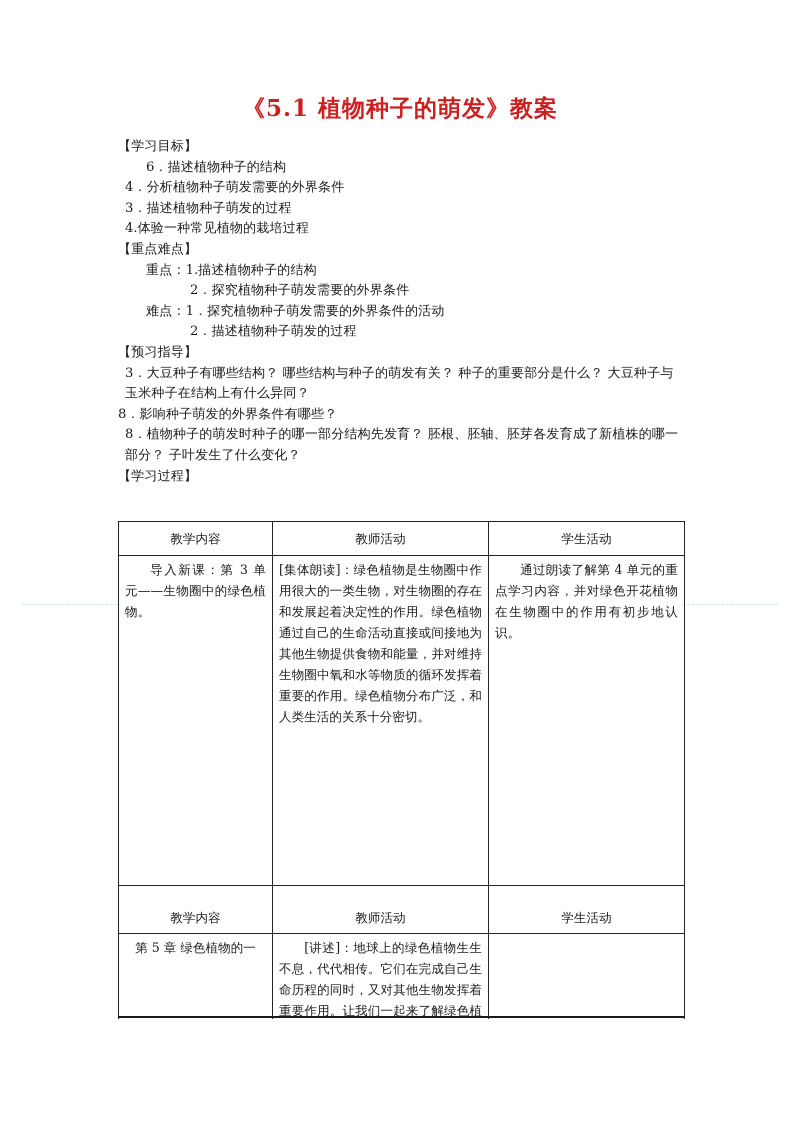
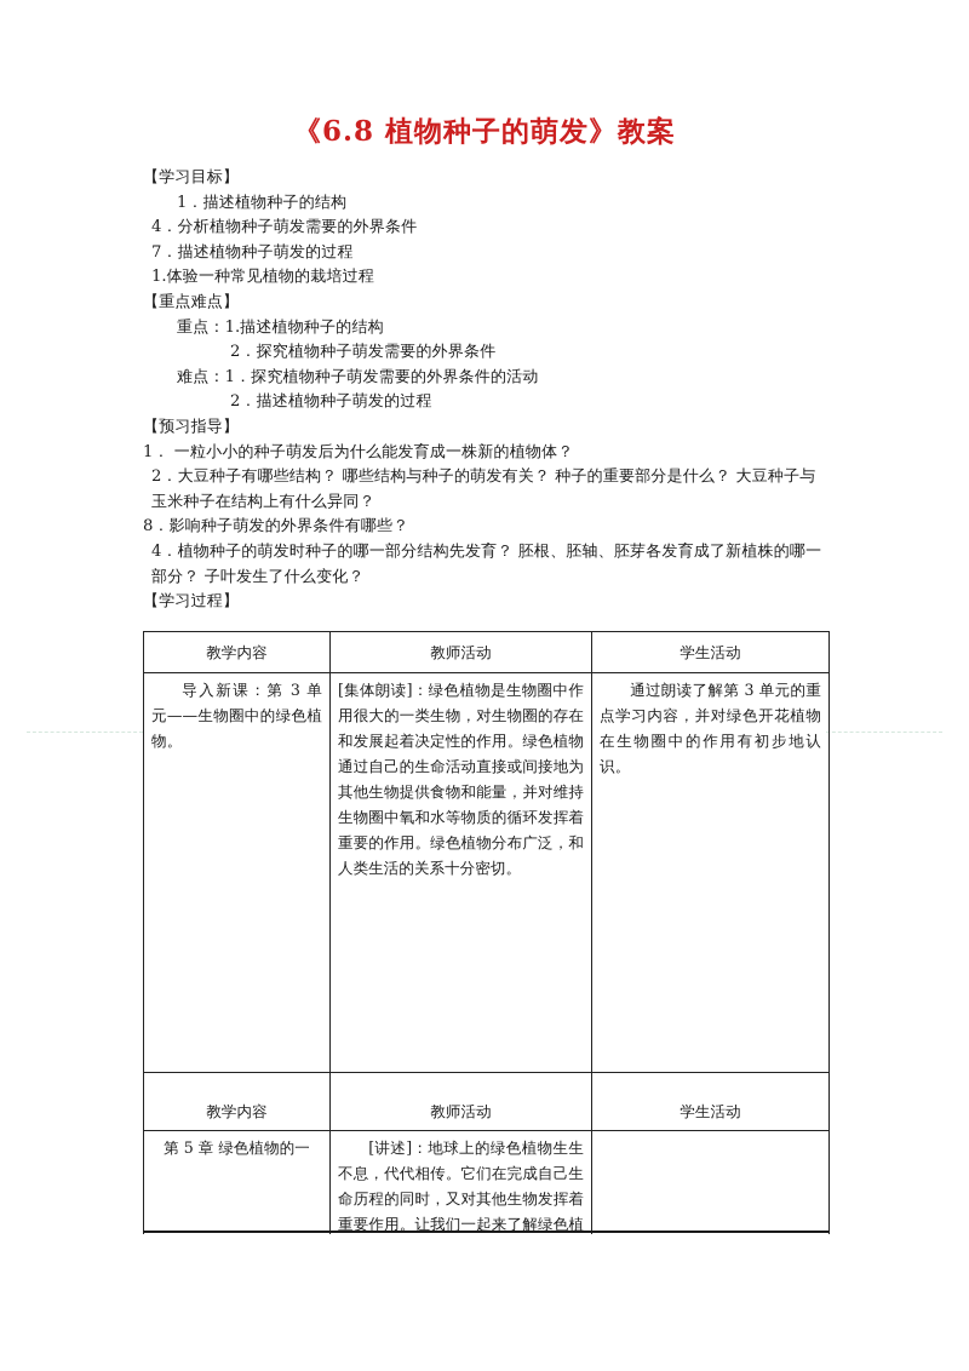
- 《5.1 植物种子的萌发》教案
+ 《6.8 植物种子的萌发》教案
  【学习目标】
- 6．描述植物种子的结构
+ 1．描述植物种子的结构
  4．分析植物种子萌发需要的外界条件
- 3．描述植物种子萌发的过程
+ 7．描述植物种子萌发的过程
- 4.体验一种常见植物的栽培过程
+ 1.体验一种常见植物的栽培过程
  【重点难点】
  重点：1.描述植物种子的结构
  2．探究植物种子萌发需要的外界条件
  难点：1．探究植物种子萌发需要的外界条件的活动
  2．描述植物种子萌发的过程
  【预习指导】
+ 1． 一粒小小的种子萌发后为什么能发育成一株新的植物体？
- 3．大豆种子有哪些结构？ 哪些结构与种子的萌发有关？ 种子的重要部分是什么？ 大豆种子与玉米种子在结构上有什么异同？
+ 2．大豆种子有哪些结构？ 哪些结构与种子的萌发有关？ 种子的重要部分是什么？ 大豆种子与玉米种子在结构上有什么异同？
  8．影响种子萌发的外界条件有哪些？
- 8．植物种子的萌发时种子的哪一部分结构先发育？ 胚根、胚轴、胚芽各发育成了新植株的哪一部分？ 子叶发生了什么变化？
+ 4．植物种子的萌发时种子的哪一部分结构先发育？ 胚根、胚轴、胚芽各发育成了新植株的哪一部分？ 子叶发生了什么变化？
  【学习过程】
  教学内容	教师活动	学生活动
- 导入新课：第 3 单元——生物圈中的绿色植物。	[集体朗读]：绿色植物是生物圈中作用很大的一类生物，对生物圈的存在和发展起着决定性的作用。绿色植物通过自己的生命活动直接或间接地为其他生物提供食物和能量，并对维持生物圈中氧和水等物质的循环发挥着重要的作用。绿色植物分布广泛，和人类生活的关系十分密切。	通过朗读了解第 4 单元的重点学习内容，并对绿色开花植物在生物圈中的作用有初步地认识。
+ 导入新课：第 3 单元——生物圈中的绿色植物。	[集体朗读]：绿色植物是生物圈中作用很大的一类生物，对生物圈的存在和发展起着决定性的作用。绿色植物通过自己的生命活动直接或间接地为其他生物提供食物和能量，并对维持生物圈中氧和水等物质的循环发挥着重要的作用。绿色植物分布广泛，和人类生活的关系十分密切。	通过朗读了解第 3 单元的重点学习内容，并对绿色开花植物在生物圈中的作用有初步地认识。
  教学内容	教师活动	学生活动
  第 5 章 绿色植物的一	[讲述]：地球上的绿色植物生生不息，代代相传。它们在完成自己生命历程的同时，又对其他生物发挥着重要作用。让我们一起来了解绿色植
